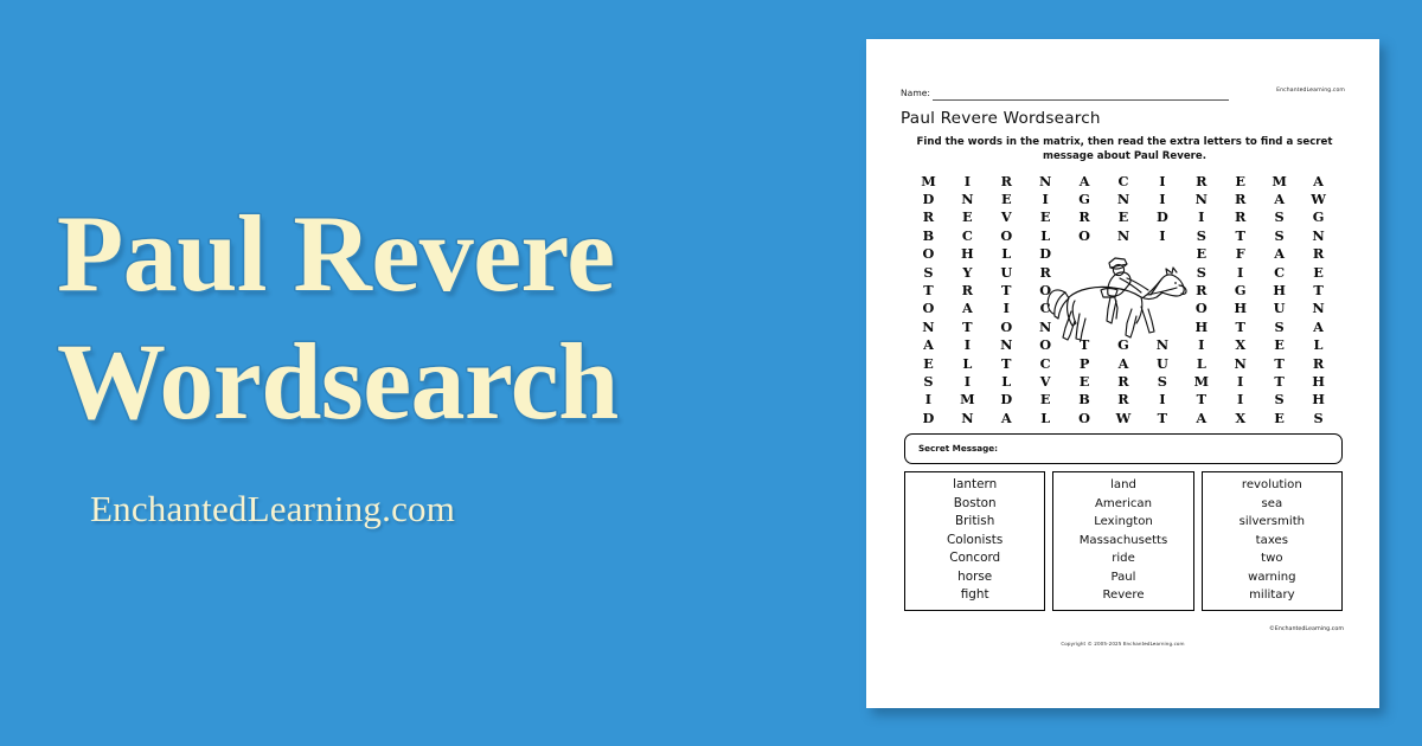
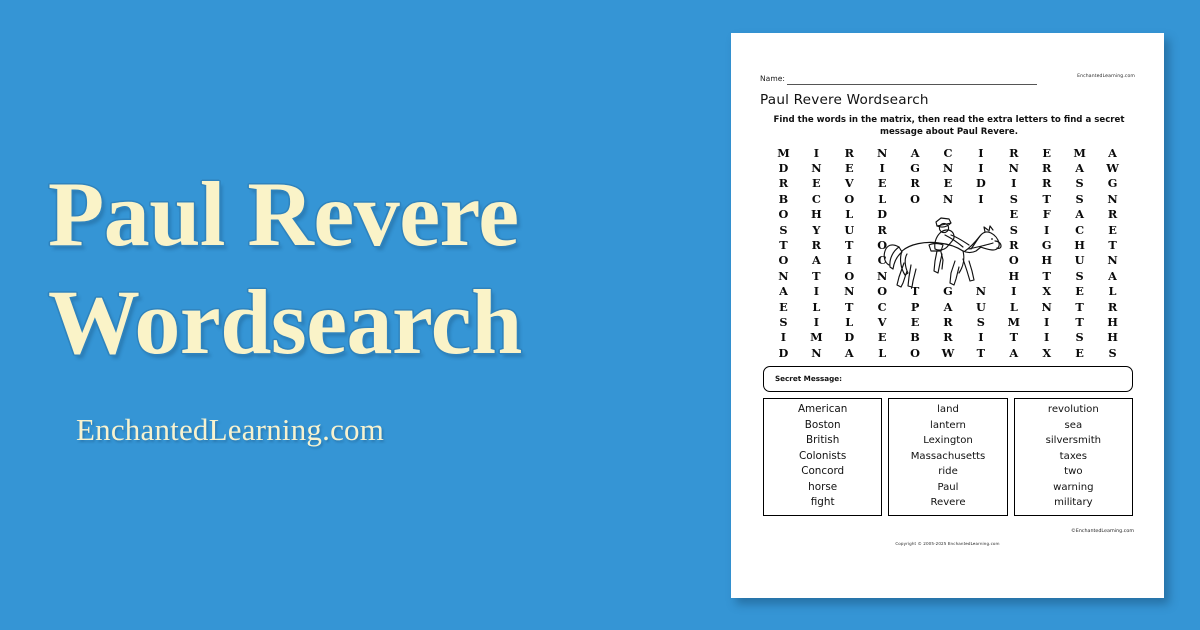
  Paul Revere
  Wordsearch
  EnchantedLearning.com
  Name:
  Paul Revere Wordsearch
  Find the words in the matrix, then read the extra letters to find a secret message about Paul Revere.
  M	I	R	N	A	C	I	R	E	M	A
  D	N	E	I	G	N	I	N	R	A	W
  R	E	V	E	R	E	D	I	R	S	G
  B	C	O	L	O	N	I	S	T	S	N
  O	H	L	D				E	F	A	R
  S	Y	U	R				S	I	C	E
  T	R	T	O				R	G	H	T
  O	A	I	C				O	H	U	N
  N	T	O	N				H	T	S	A
  A	I	N	O	T	G	N	I	X	E	L
  E	L	T	C	P	A	U	L	N	T	R
  S	I	L	V	E	R	S	M	I	T	H
  I	M	D	E	B	R	I	T	I	S	H
  D	N	A	L	O	W	T	A	X	E	S
  Secret Message:
- lantern
+ American
  Boston
  British
  Colonists
  Concord
  horse
  fight
  land
- American
+ lantern
  Lexington
  Massachusetts
  ride
  Paul
  Revere
  revolution
  sea
  silversmith
  taxes
  two
  warning
  military
